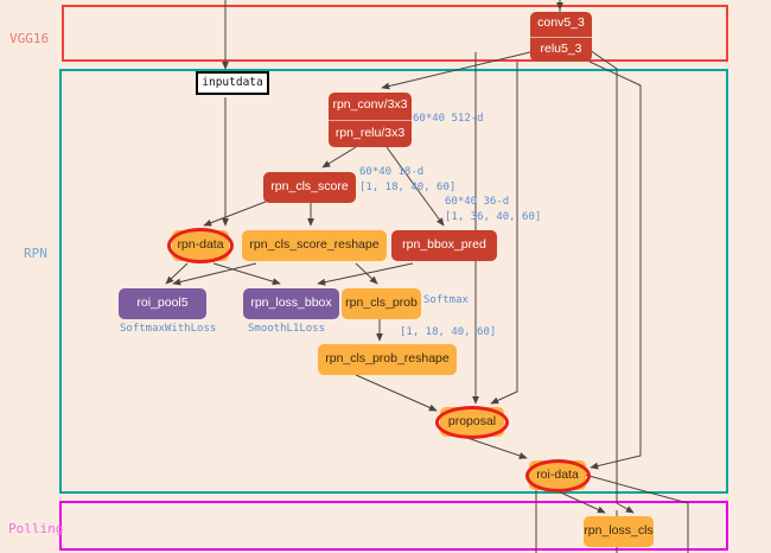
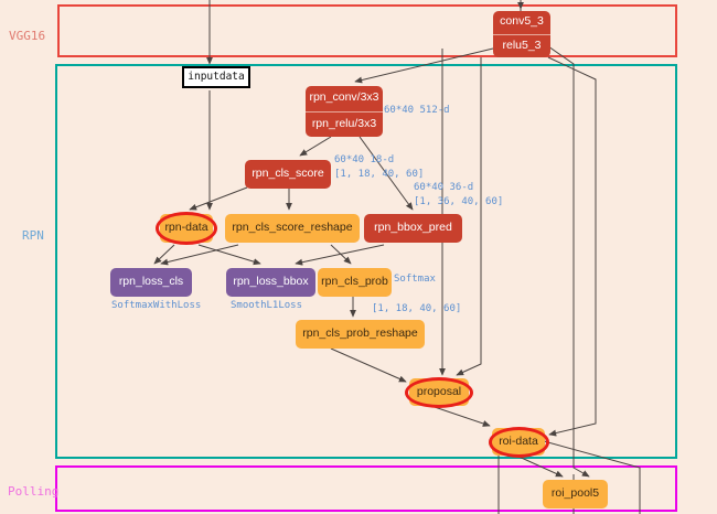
  VGG16
  RPN
  Polling
  inputdata
  conv5_3
  relu5_3
  rpn_conv/3x3
  rpn_relu/3x3
  rpn_cls_score
  rpn_bbox_pred
  rpn-data
  rpn_cls_score_reshape
- roi_pool5
+ rpn_loss_cls
  rpn_loss_bbox
  rpn_cls_prob
  rpn_cls_prob_reshape
  proposal
  roi-data
- rpn_loss_cls
+ roi_pool5
  60*40 512-d
  60*40 18-d
  [1, 18, 40, 60]
  60*40 36-d
  [1, 36, 40, 60]
  SoftmaxWithLoss
  SmoothL1Loss
  Softmax
  [1, 18, 40, 60]
